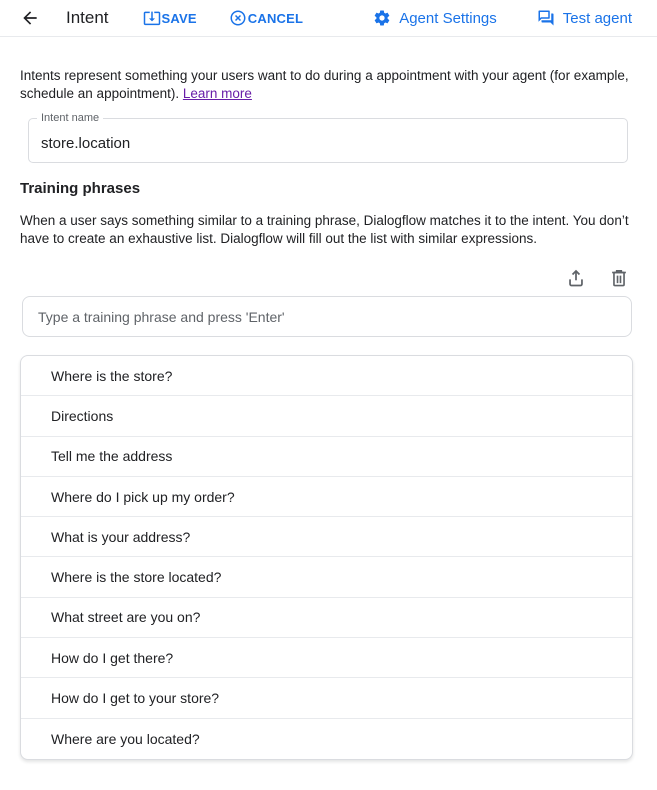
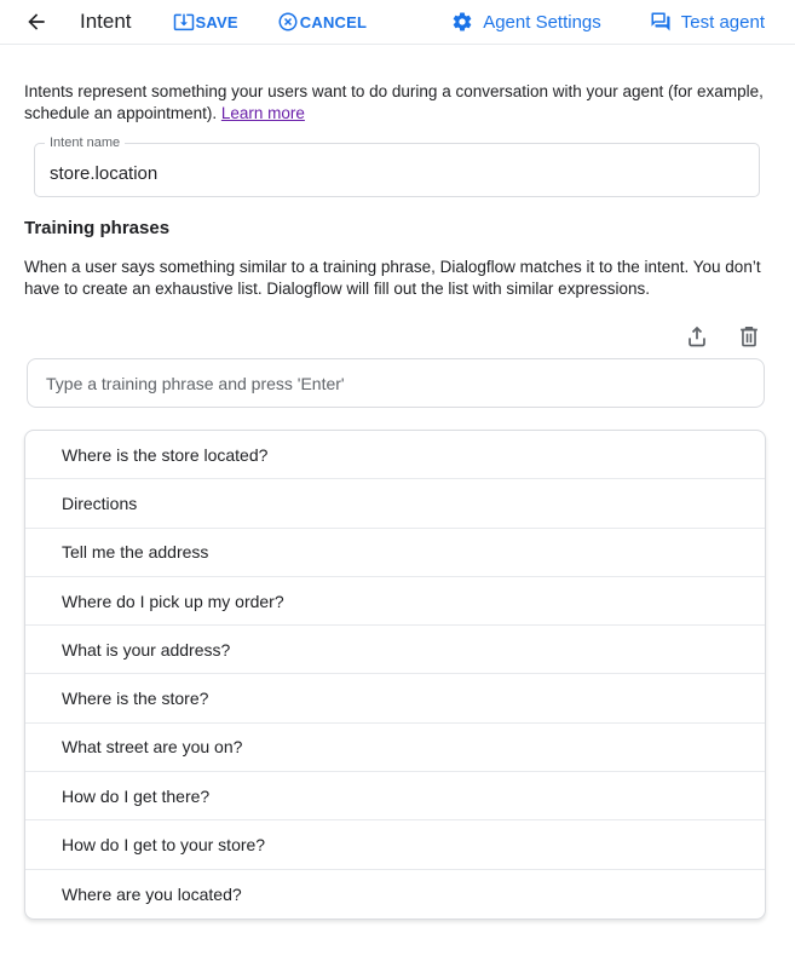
  Intent
  SAVE
  CANCEL
  Agent Settings
  Test agent
- Intents represent something your users want to do during a appointment with your agent (for example, schedule an appointment). Learn more
+ Intents represent something your users want to do during a conversation with your agent (for example, schedule an appointment). Learn more
  Intent name
  store.location
  Training phrases
  When a user says something similar to a training phrase, Dialogflow matches it to the intent. You don’t have to create an exhaustive list. Dialogflow will fill out the list with similar expressions.
  Type a training phrase and press 'Enter'
- Where is the store?
+ Where is the store located?
  Directions
  Tell me the address
  Where do I pick up my order?
  What is your address?
- Where is the store located?
+ Where is the store?
  What street are you on?
  How do I get there?
  How do I get to your store?
  Where are you located?
